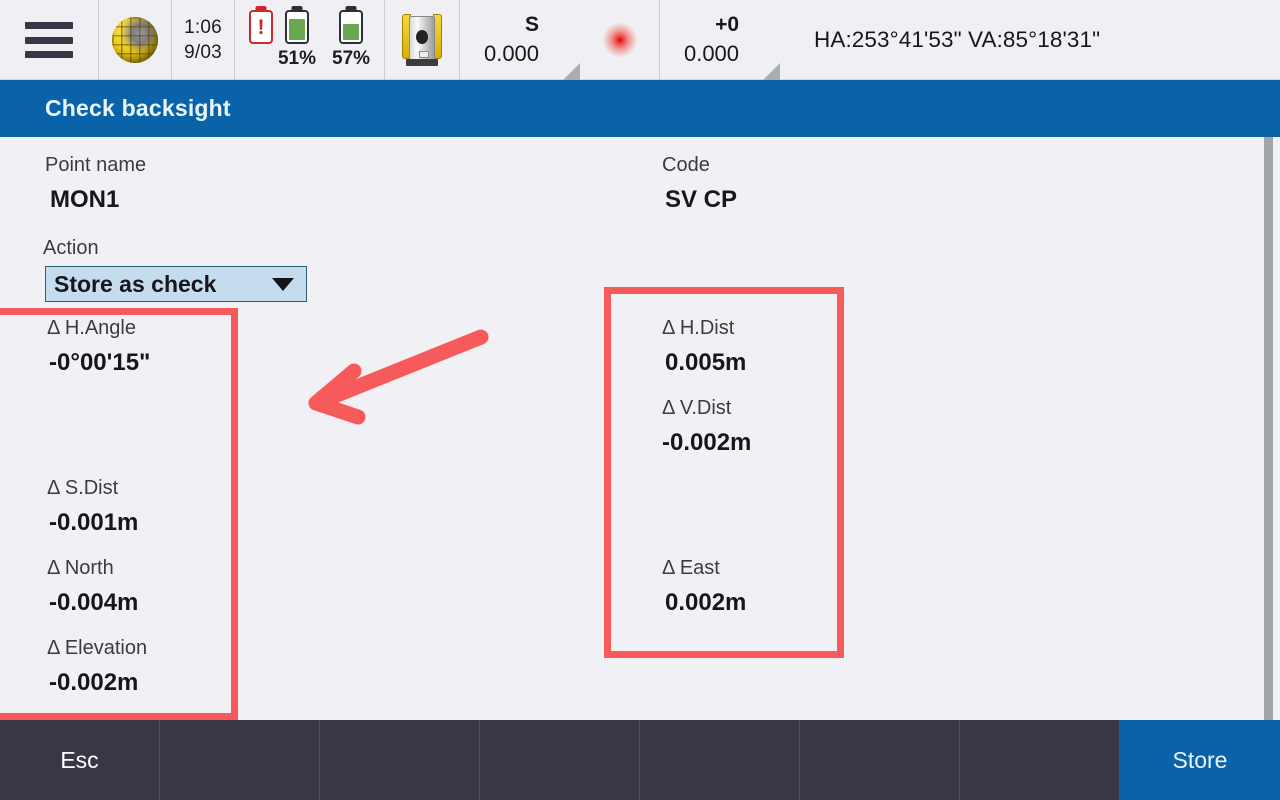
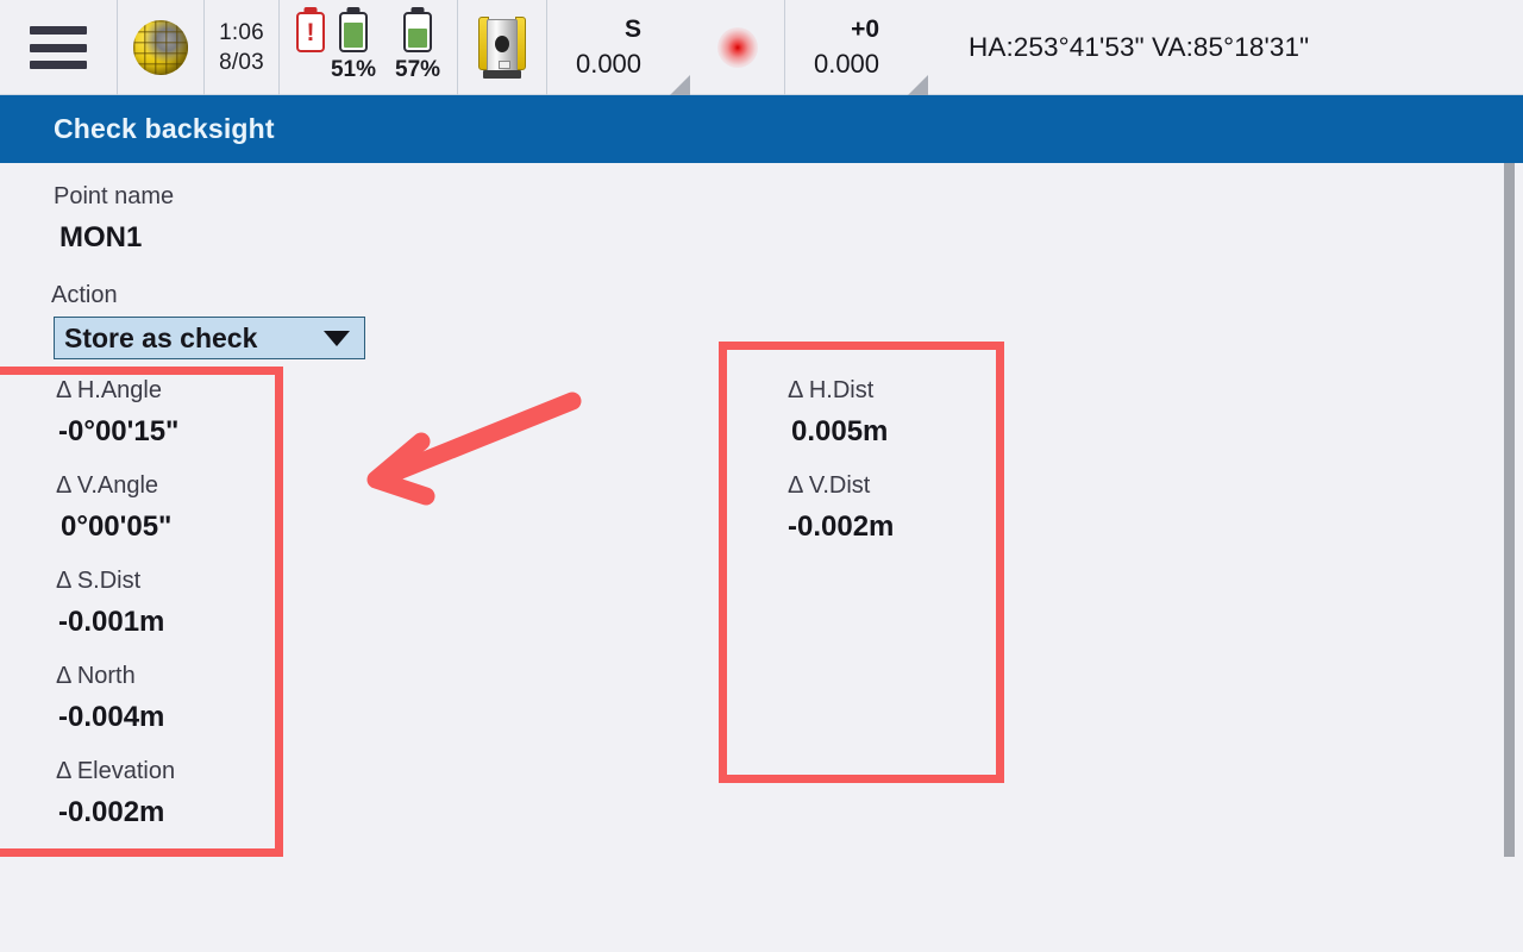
  1:06
- 9/03
+ 8/03
  !
  51%
  57%
  S
  0.000
  +0
  0.000
  HA:253°41'53" VA:85°18'31"
  Check backsight
  Point name
  MON1
- Code
- SV CP
  Action
  Store as check
  Δ H.Angle
  -0°00'15"
+ Δ V.Angle
+ 0°00'05"
  Δ S.Dist
  -0.001m
  Δ North
  -0.004m
  Δ Elevation
  -0.002m
  Δ H.Dist
  0.005m
  Δ V.Dist
  -0.002m
- Δ East
- 0.002m
- Esc
- Store
